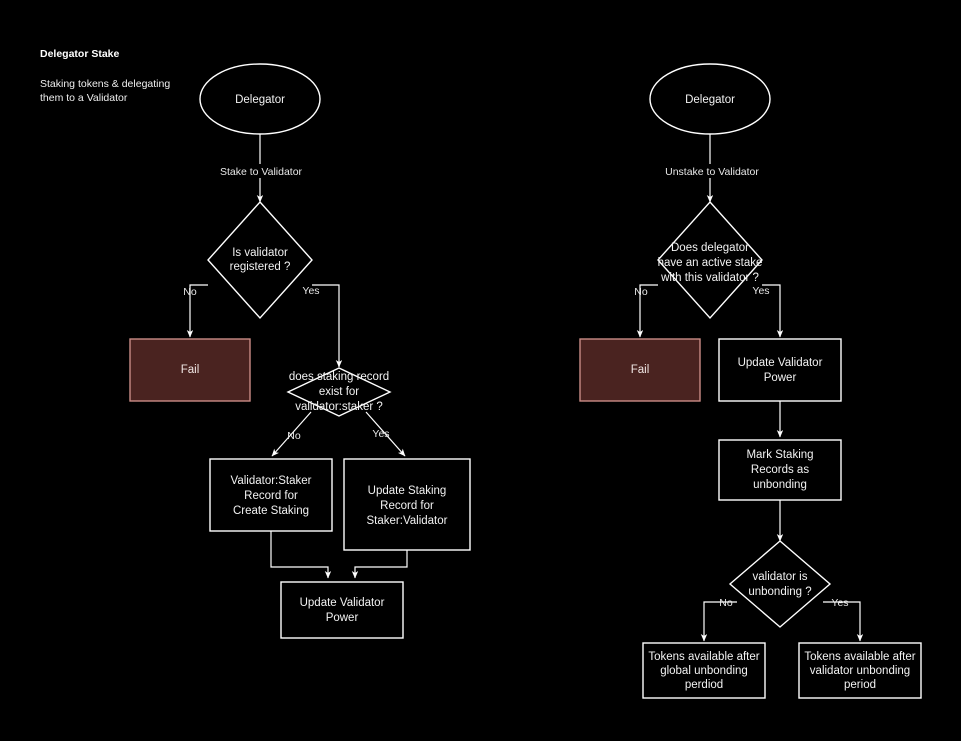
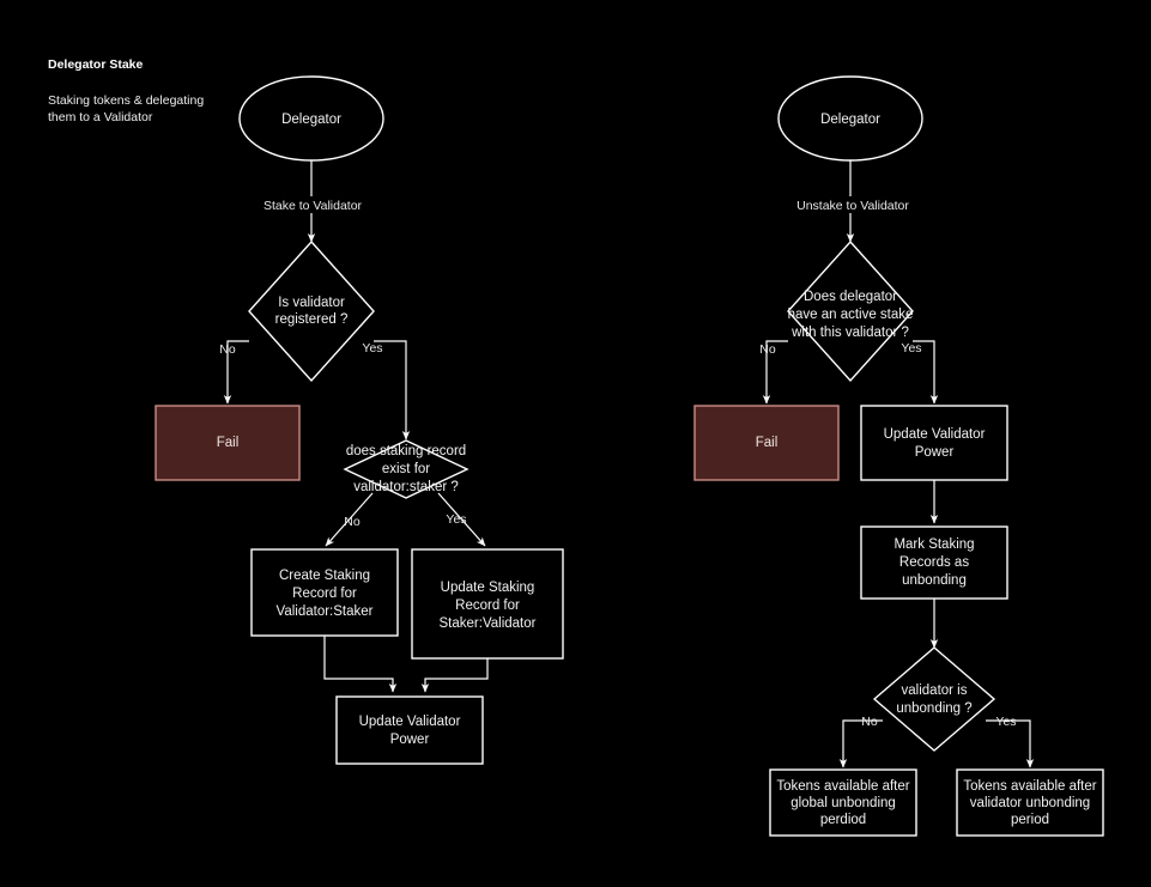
  Delegator Stake
  Staking tokens & delegating
  them to a Validator
  Delegator
  Stake to Validator
  Is validator
  registered ?
  No
  Yes
  Fail
  does staking record
  exist for
  validator:staker ?
  No
  Yes
- Validator:Staker
+ Create Staking
  Record for
- Create Staking
+ Validator:Staker
  Update Staking
  Record for
  Staker:Validator
  Update Validator
  Power
  Delegator
  Unstake to Validator
  Does delegator
  have an active stake
  with this validator ?
  No
  Yes
  Fail
  Update Validator
  Power
  Mark Staking
  Records as
  unbonding
  validator is
  unbonding ?
  No
  Yes
  Tokens available after
  global unbonding
  perdiod
  Tokens available after
  validator unbonding
  period
